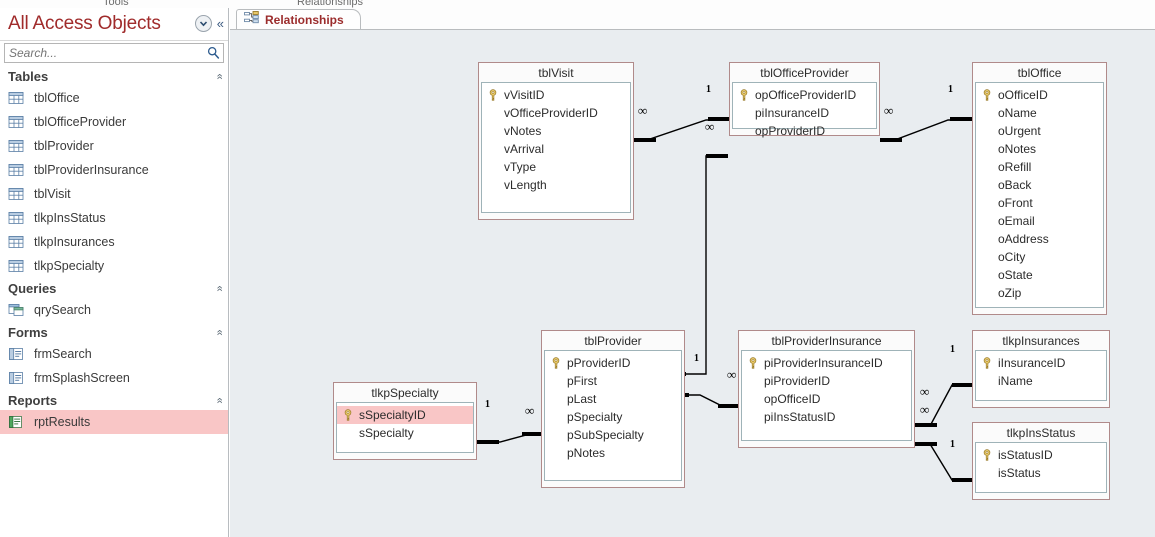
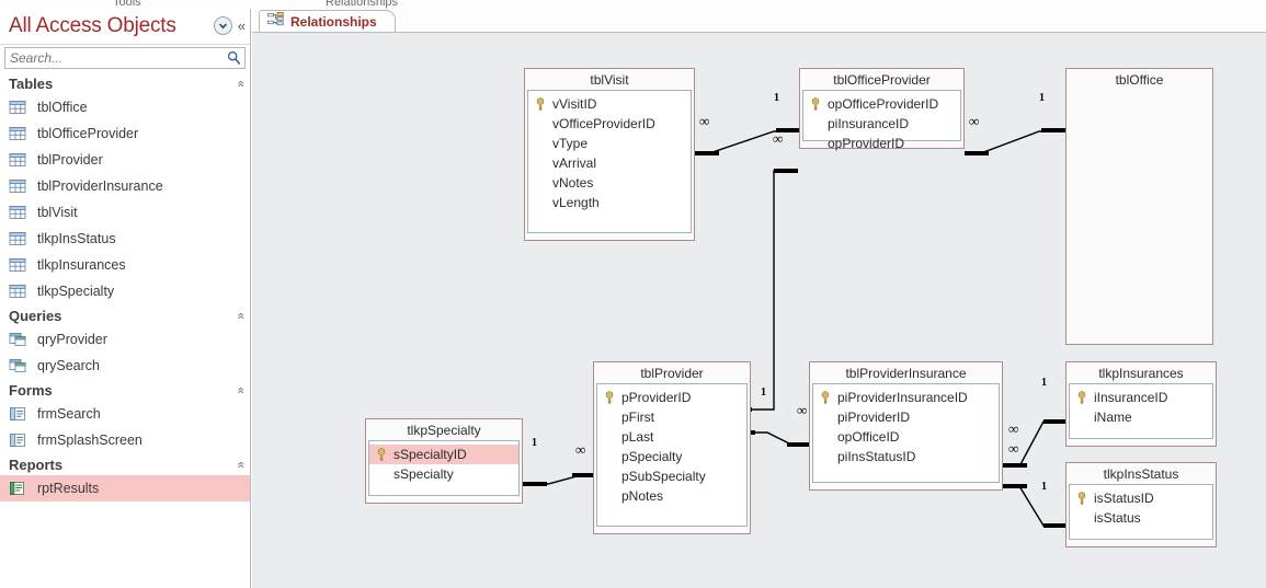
  Tools
  Relationships
  All Access Objects
  «
  Search...
  Tables
  tblOffice
  tblOfficeProvider
  tblProvider
  tblProviderInsurance
  tblVisit
  tlkpInsStatus
  tlkpInsurances
  tlkpSpecialty
  Queries
+ qryProvider
  qrySearch
  Forms
  frmSearch
  frmSplashScreen
  Reports
  rptResults
  Relationships
  ∞
  1
  ∞
  1
  ∞
  1
  1
  ∞
  ∞
  ∞
  1
  ∞
  1
  tblVisit
  vVisitID
  vOfficeProviderID
- vNotes
+ vType
  vArrival
- vType
+ vNotes
  vLength
  tblOfficeProvider
  opOfficeProviderID
  piInsuranceID
  opProviderID
  tblOffice
- oOfficeID
- oName
- oUrgent
- oNotes
- oRefill
- oBack
- oFront
- oEmail
- oAddress
- oCity
- oState
- oZip
  tlkpSpecialty
  sSpecialtyID
  sSpecialty
  tblProvider
  pProviderID
  pFirst
  pLast
  pSpecialty
  pSubSpecialty
  pNotes
  tblProviderInsurance
  piProviderInsuranceID
  piProviderID
  opOfficeID
  piInsStatusID
  tlkpInsurances
  iInsuranceID
  iName
  tlkpInsStatus
  isStatusID
  isStatus
